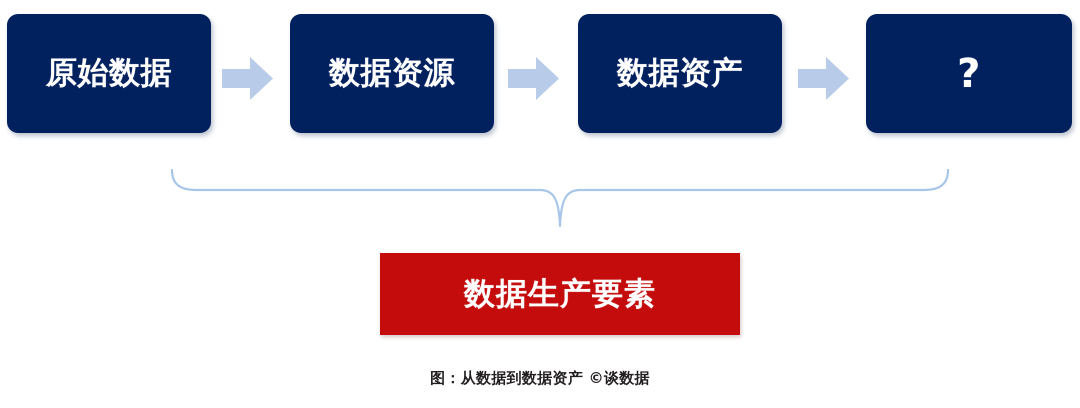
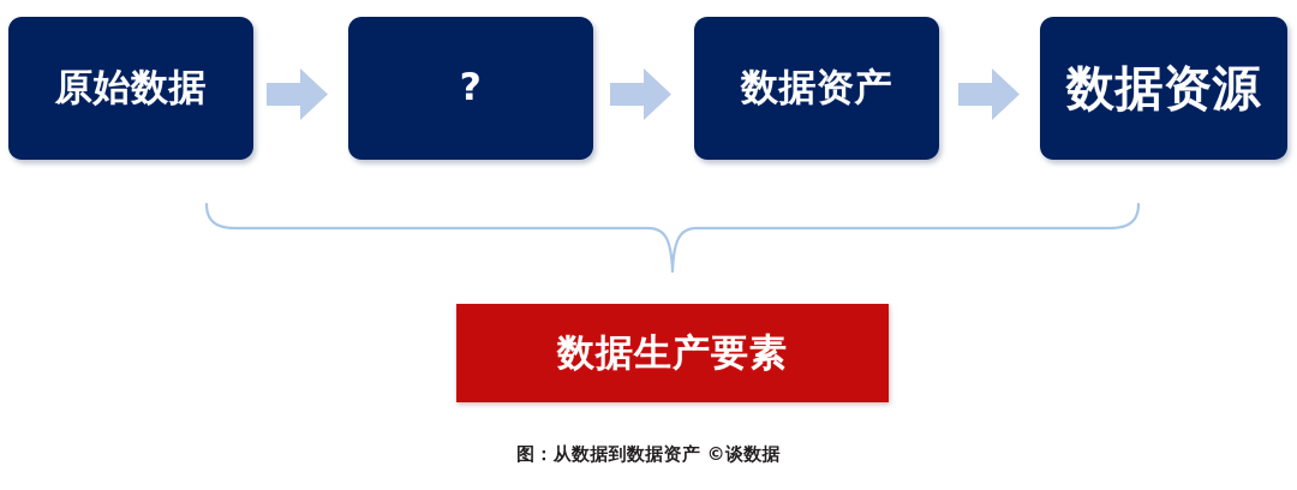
  原始数据
- 数据资源
+ ?
  数据资产
- ?
+ 数据资源
  数据生产要素
  图：从数据到数据资产 ©谈数据
